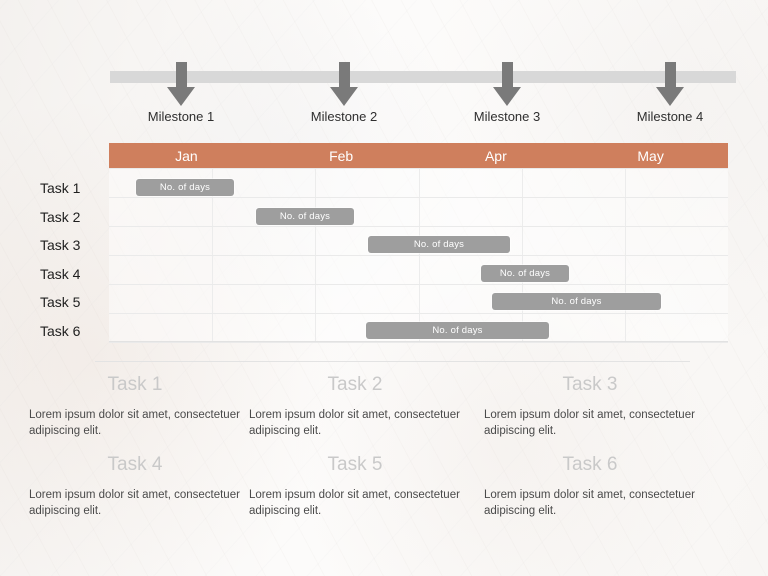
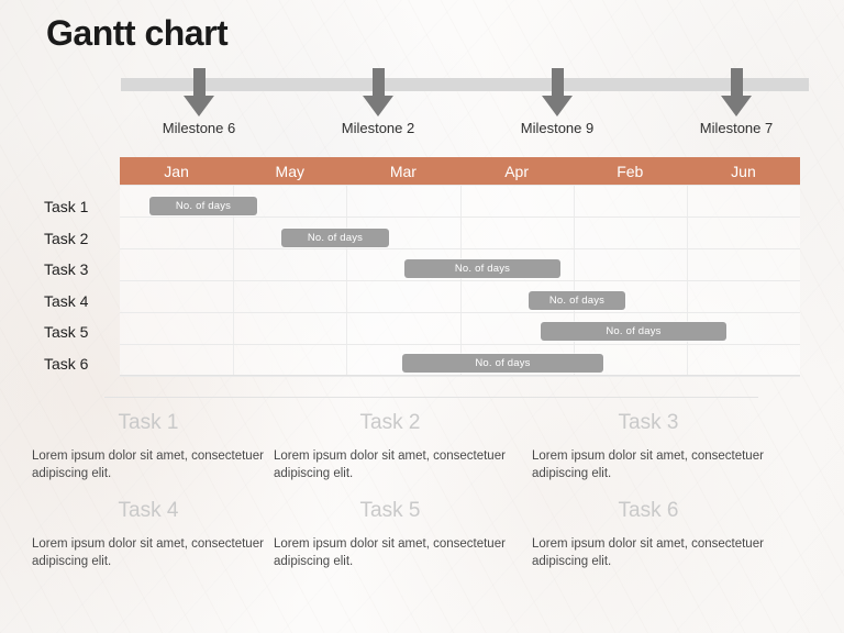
+ Gantt chart
- Milestone 1
+ Milestone 6
  Milestone 2
- Milestone 3
+ Milestone 9
- Milestone 4
+ Milestone 7
  Jan
- Feb
+ May
+ Mar
  Apr
- May
+ Feb
+ Jun
  Task 1
  Task 2
  Task 3
  Task 4
  Task 5
  Task 6
  No. of days
  No. of days
  No. of days
  No. of days
  No. of days
  No. of days
  Task 1
  Lorem ipsum dolor sit amet, consectetuer adipiscing elit.
  Task 2
  Lorem ipsum dolor sit amet, consectetuer adipiscing elit.
  Task 3
  Lorem ipsum dolor sit amet, consectetuer adipiscing elit.
  Task 4
  Lorem ipsum dolor sit amet, consectetuer adipiscing elit.
  Task 5
  Lorem ipsum dolor sit amet, consectetuer adipiscing elit.
  Task 6
  Lorem ipsum dolor sit amet, consectetuer adipiscing elit.
